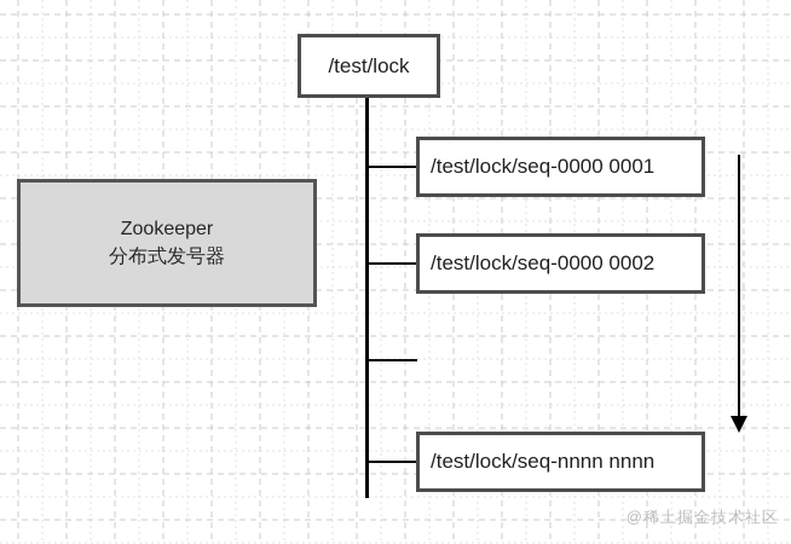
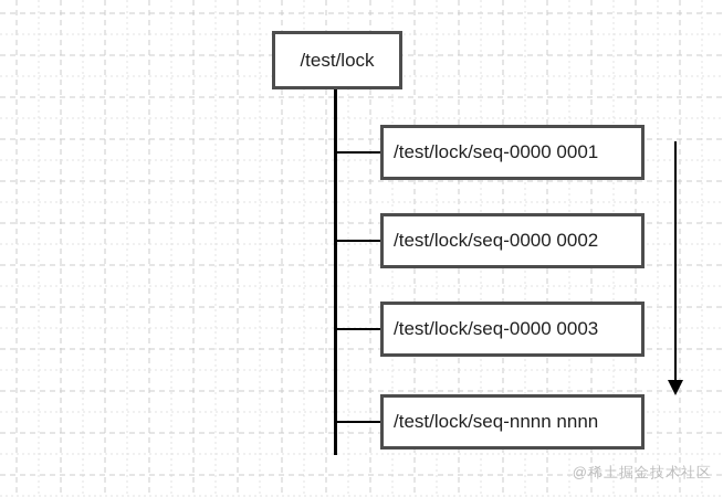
  /test/lock
- Zookeeper
- 分布式发号器
  /test/lock/seq-0000 0001
  /test/lock/seq-0000 0002
+ /test/lock/seq-0000 0003
  /test/lock/seq-nnnn nnnn
  @稀土掘金技术社区
